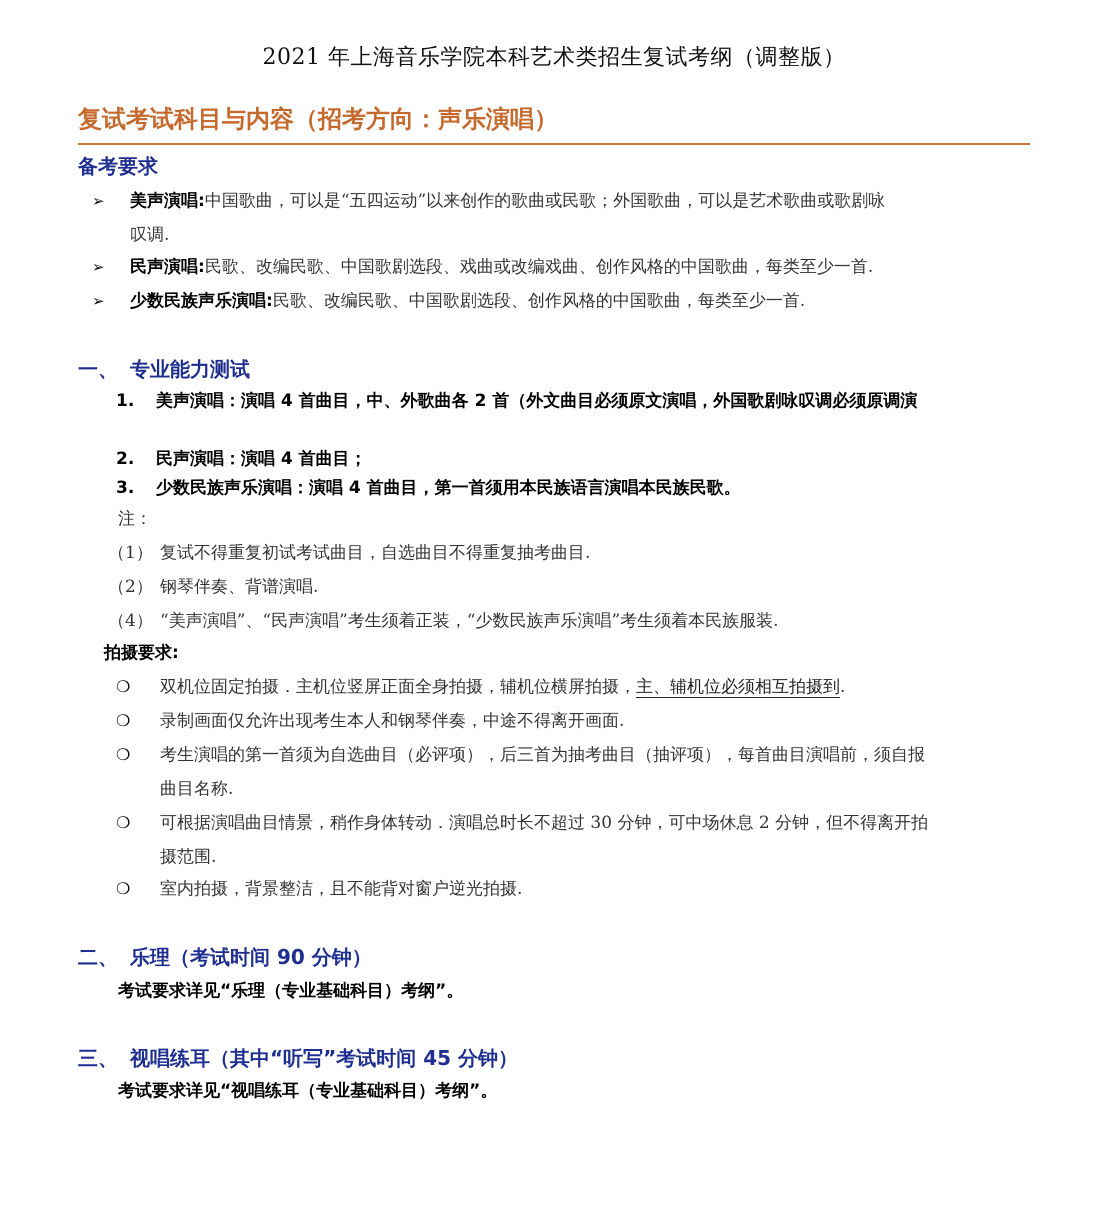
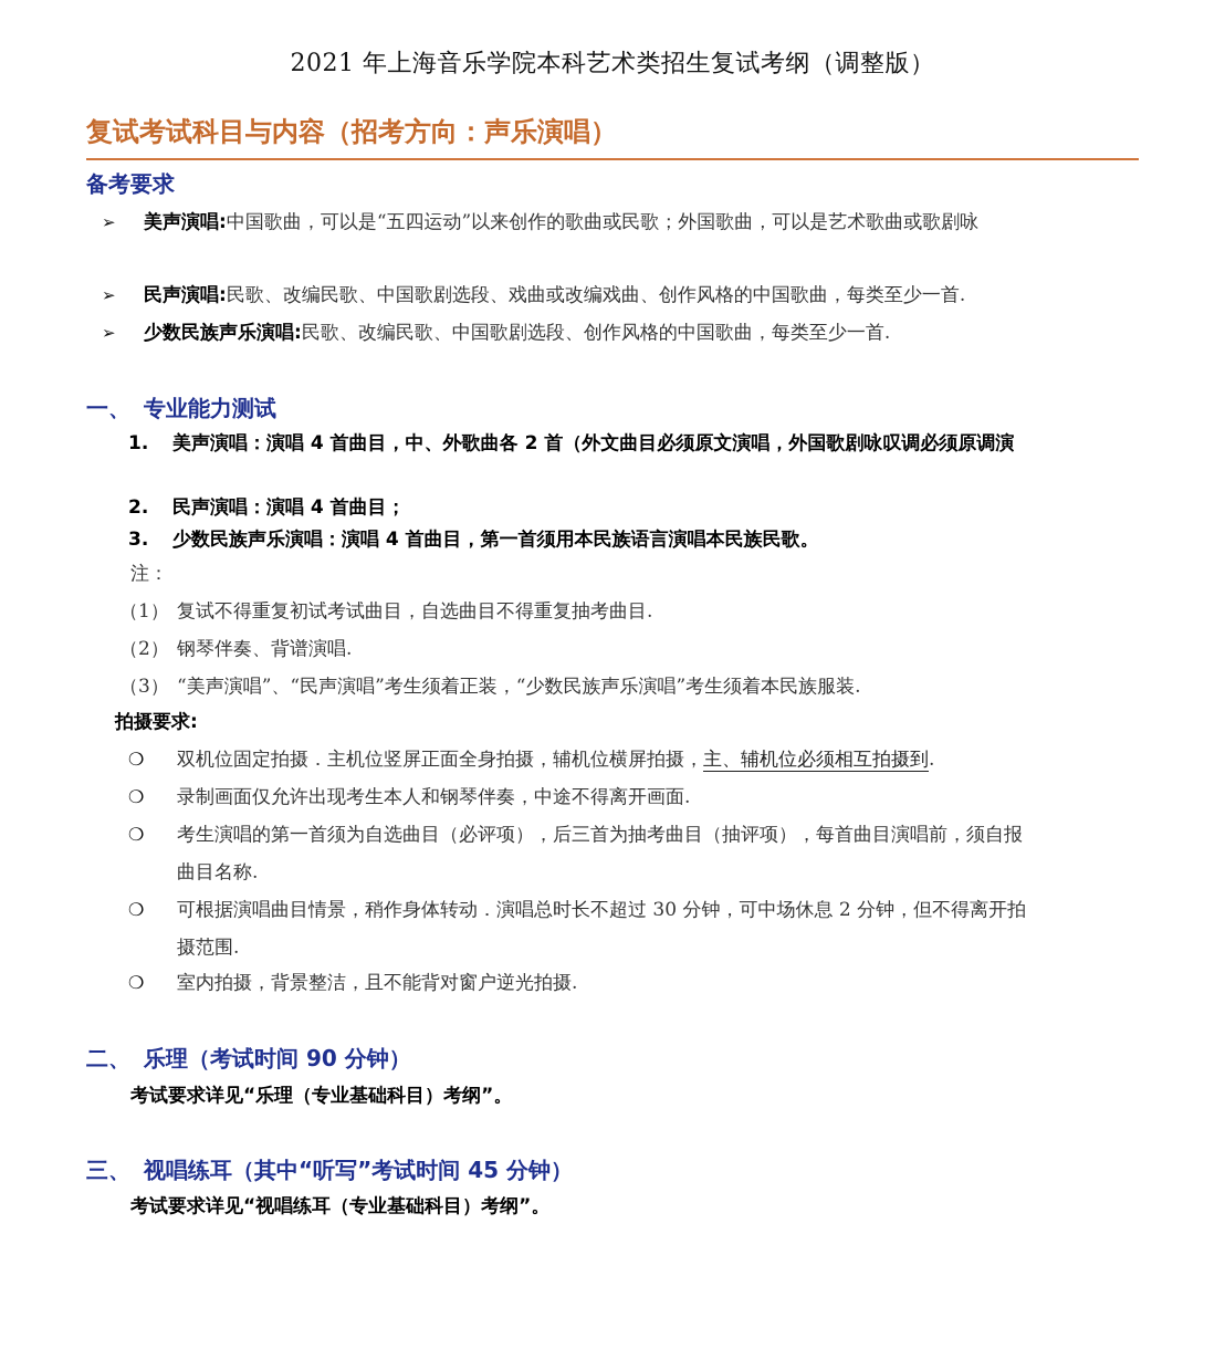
  2021 年上海音乐学院本科艺术类招生复试考纲（调整版）
  复试考试科目与内容（招考方向：声乐演唱）
  备考要求
  ➢ 美声演唱:中国歌曲，可以是“五四运动”以来创作的歌曲或民歌；外国歌曲，可以是艺术歌曲或歌剧咏
- 叹调.
  ➢ 民声演唱:民歌、改编民歌、中国歌剧选段、戏曲或改编戏曲、创作风格的中国歌曲，每类至少一首.
  ➢ 少数民族声乐演唱:民歌、改编民歌、中国歌剧选段、创作风格的中国歌曲，每类至少一首.
  一、 专业能力测试
  1. 美声演唱：演唱 4 首曲目，中、外歌曲各 2 首（外文曲目必须原文演唱，外国歌剧咏叹调必须原调演
  2. 民声演唱：演唱 4 首曲目；
  3. 少数民族声乐演唱：演唱 4 首曲目，第一首须用本民族语言演唱本民族民歌。
  注：
  （1） 复试不得重复初试考试曲目，自选曲目不得重复抽考曲目.
  （2） 钢琴伴奏、背谱演唱.
- （4） “美声演唱”、“民声演唱”考生须着正装，“少数民族声乐演唱”考生须着本民族服装.
+ （3） “美声演唱”、“民声演唱”考生须着正装，“少数民族声乐演唱”考生须着本民族服装.
  拍摄要求:
  ❍ 双机位固定拍摄．主机位竖屏正面全身拍摄，辅机位横屏拍摄，主、辅机位必须相互拍摄到.
  ❍ 录制画面仅允许出现考生本人和钢琴伴奏，中途不得离开画面.
  ❍ 考生演唱的第一首须为自选曲目（必评项），后三首为抽考曲目（抽评项），每首曲目演唱前，须自报
  曲目名称.
  ❍ 可根据演唱曲目情景，稍作身体转动．演唱总时长不超过 30 分钟，可中场休息 2 分钟，但不得离开拍
  摄范围.
  ❍ 室内拍摄，背景整洁，且不能背对窗户逆光拍摄.
  二、 乐理（考试时间 90 分钟）
  考试要求详见“乐理（专业基础科目）考纲”。
  三、 视唱练耳（其中“听写”考试时间 45 分钟）
  考试要求详见“视唱练耳（专业基础科目）考纲”。
